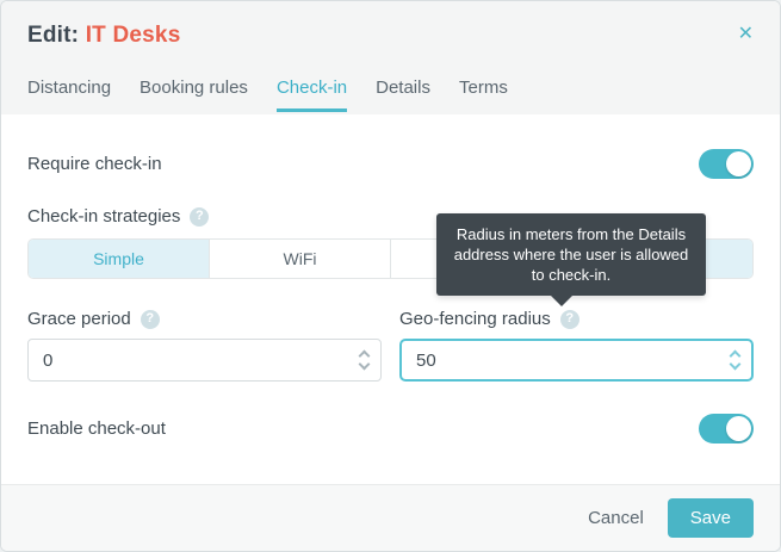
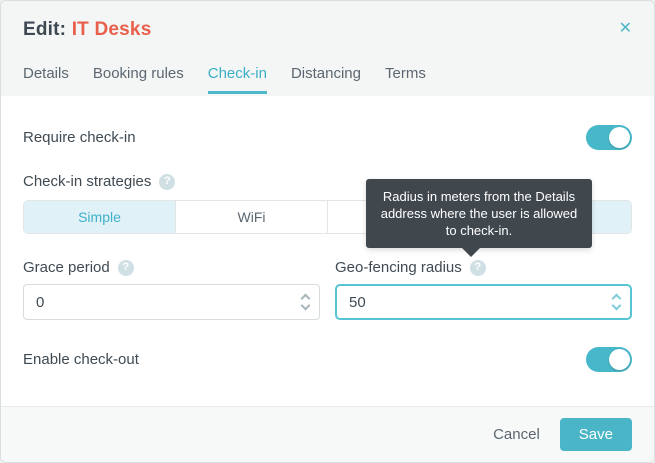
  Edit: IT Desks
  ✕
- Distancing
+ Details
  Booking rules
  Check-in
- Details
+ Distancing
  Terms
  Require check-in
  Check-in strategies
  ?
  Simple
  WiFi
  Grace period
  ?
  0
  Geo-fencing radius
  ?
  50
  Enable check-out
  Radius in meters from the Details address where the user is allowed to check-in.
  Cancel
  Save
